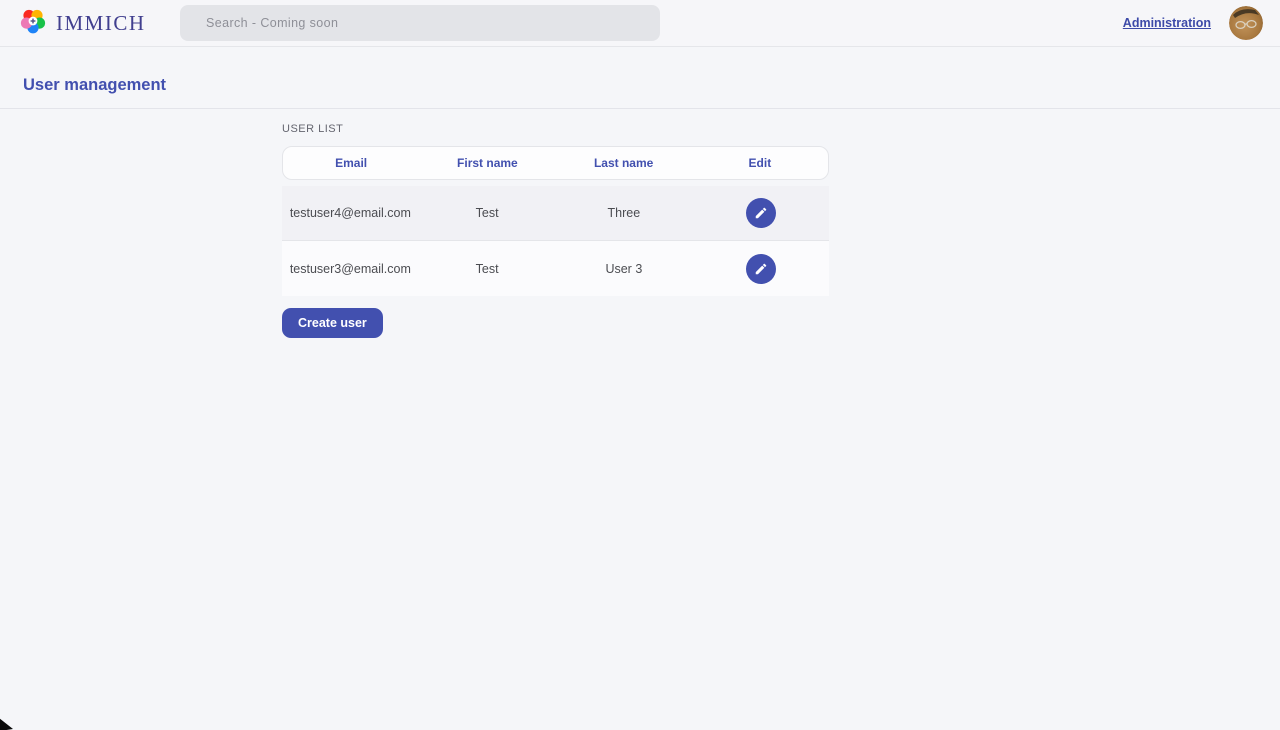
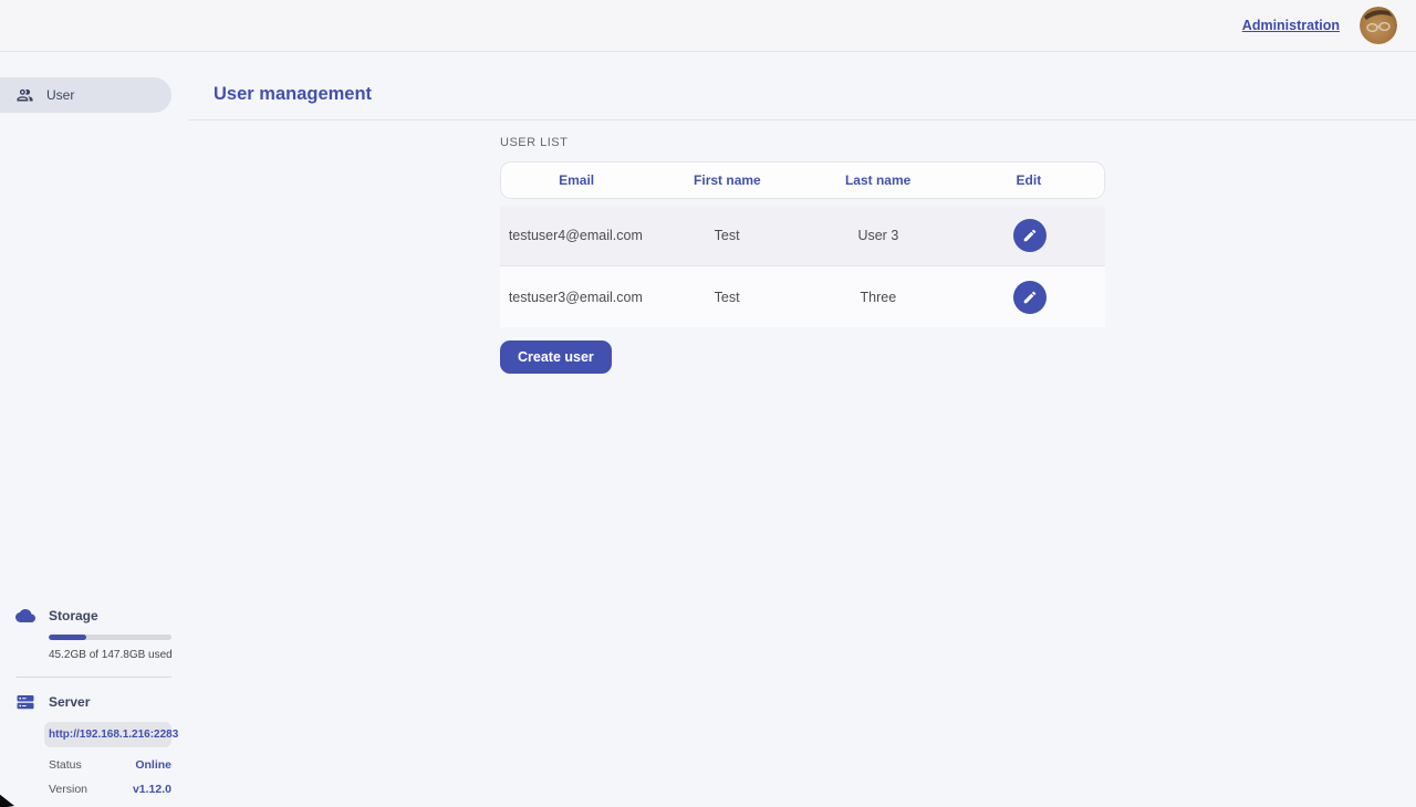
- IMMICH
- Search - Coming soon
  Administration
+ User
+ Storage
+ 45.2GB of 147.8GB used
+ Server
+ http://192.168.1.216:2283
+ Status
+ Online
+ Version
+ v1.12.0
  User management
  USER LIST
  Email
  First name
  Last name
  Edit
  testuser4@email.com
  Test
- Three
+ User 3
  testuser3@email.com
  Test
- User 3
+ Three
  Create user
